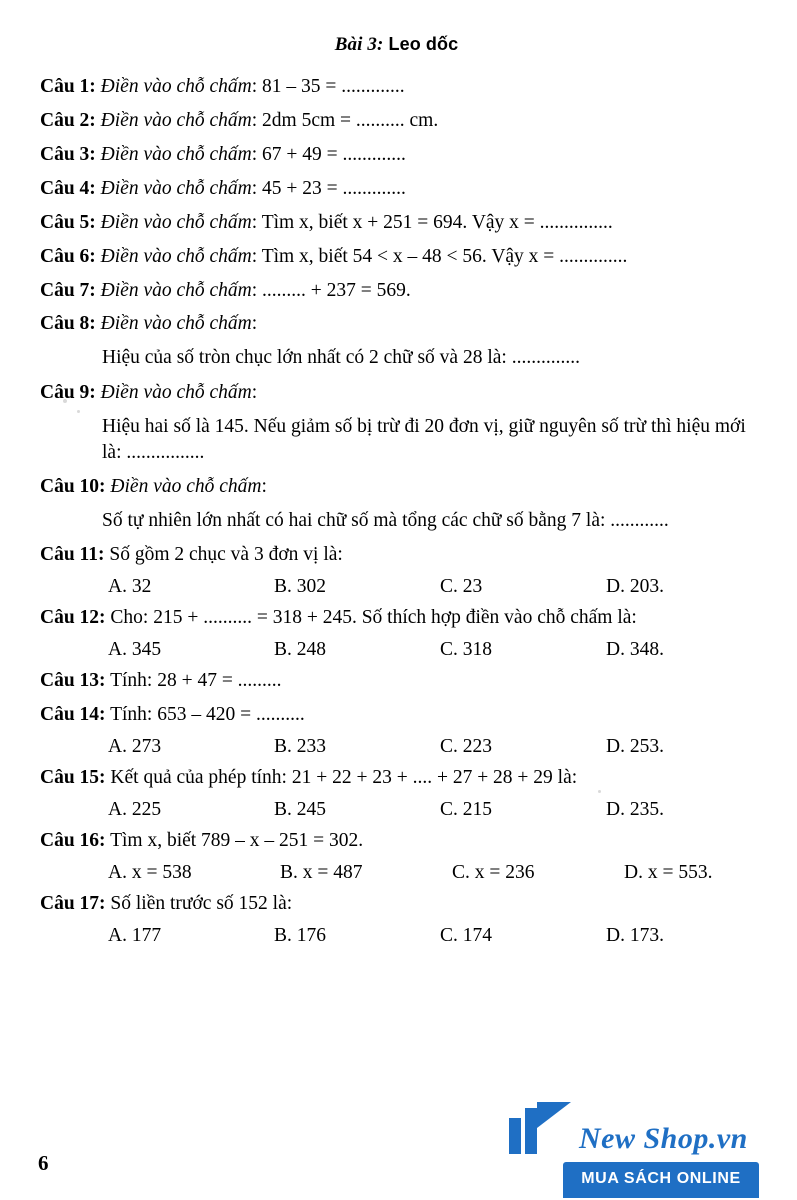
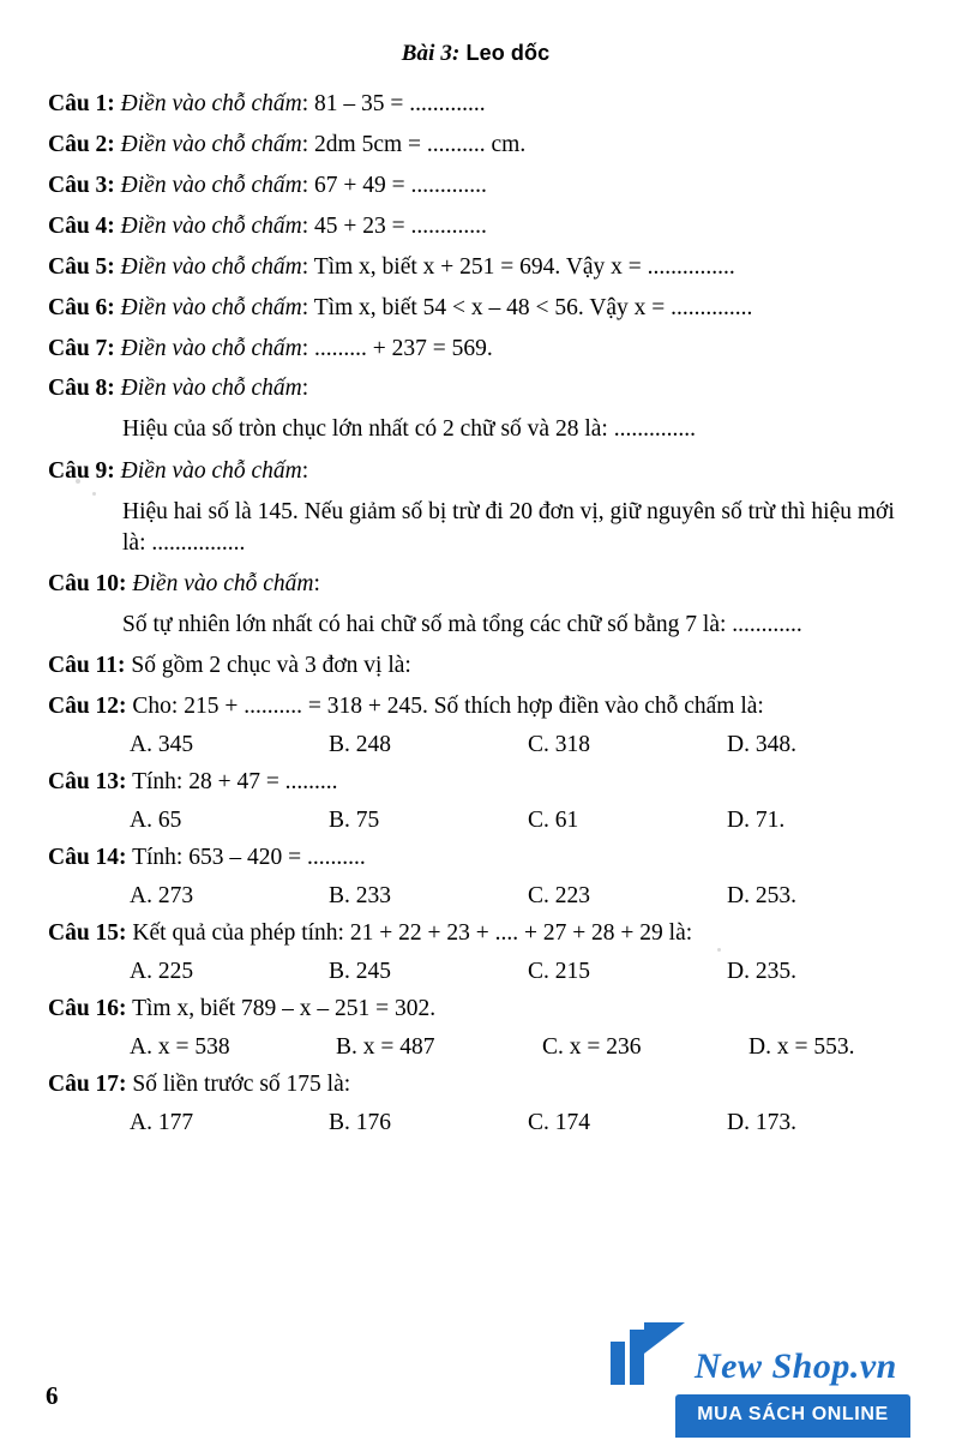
  Bài 3: Leo dốc
  Câu 1: Điền vào chỗ chấm: 81 – 35 = .............
  Câu 2: Điền vào chỗ chấm: 2dm 5cm = .......... cm.
  Câu 3: Điền vào chỗ chấm: 67 + 49 = .............
  Câu 4: Điền vào chỗ chấm: 45 + 23 = .............
  Câu 5: Điền vào chỗ chấm: Tìm x, biết x + 251 = 694. Vậy x = ...............
  Câu 6: Điền vào chỗ chấm: Tìm x, biết 54 < x – 48 < 56. Vậy x = ..............
  Câu 7: Điền vào chỗ chấm: ......... + 237 = 569.
  Câu 8: Điền vào chỗ chấm:
  Hiệu của số tròn chục lớn nhất có 2 chữ số và 28 là: ..............
  Câu 9: Điền vào chỗ chấm:
  Hiệu hai số là 145. Nếu giảm số bị trừ đi 20 đơn vị, giữ nguyên số trừ thì hiệu mới là: ................
  Câu 10: Điền vào chỗ chấm:
  Số tự nhiên lớn nhất có hai chữ số mà tổng các chữ số bằng 7 là: ............
  Câu 11: Số gồm 2 chục và 3 đơn vị là:
- A. 32
- B. 302
- C. 23
- D. 203.
  Câu 12: Cho: 215 + .......... = 318 + 245. Số thích hợp điền vào chỗ chấm là:
  A. 345
  B. 248
  C. 318
  D. 348.
  Câu 13: Tính: 28 + 47 = .........
+ A. 65
+ B. 75
+ C. 61
+ D. 71.
  Câu 14: Tính: 653 – 420 = ..........
  A. 273
  B. 233
  C. 223
  D. 253.
  Câu 15: Kết quả của phép tính: 21 + 22 + 23 + .... + 27 + 28 + 29 là:
  A. 225
  B. 245
  C. 215
  D. 235.
  Câu 16: Tìm x, biết 789 – x – 251 = 302.
  A. x = 538
  B. x = 487
  C. x = 236
  D. x = 553.
- Câu 17: Số liền trước số 152 là:
+ Câu 17: Số liền trước số 175 là:
  A. 177
  B. 176
  C. 174
  D. 173.
  6
  New Shop.vn
  MUA SÁCH ONLINE
